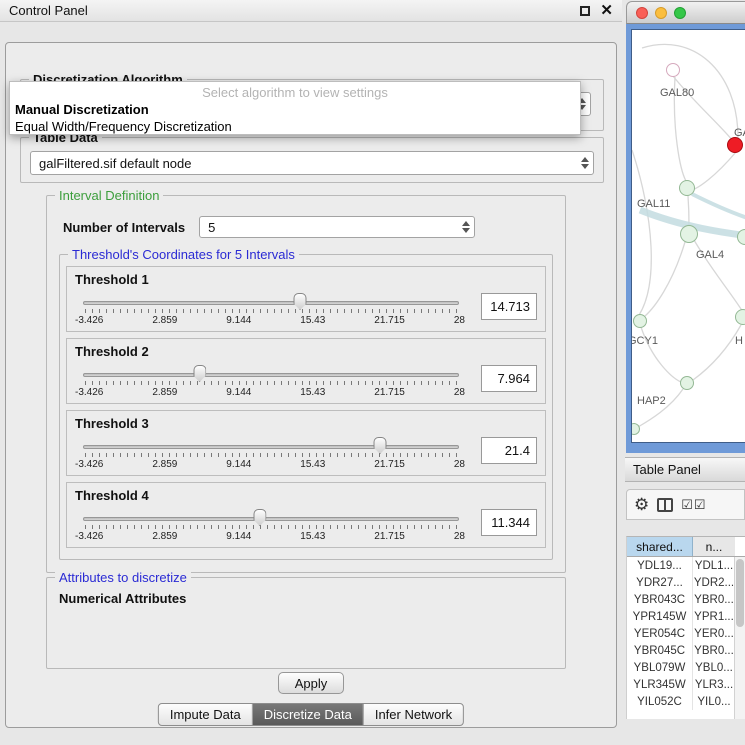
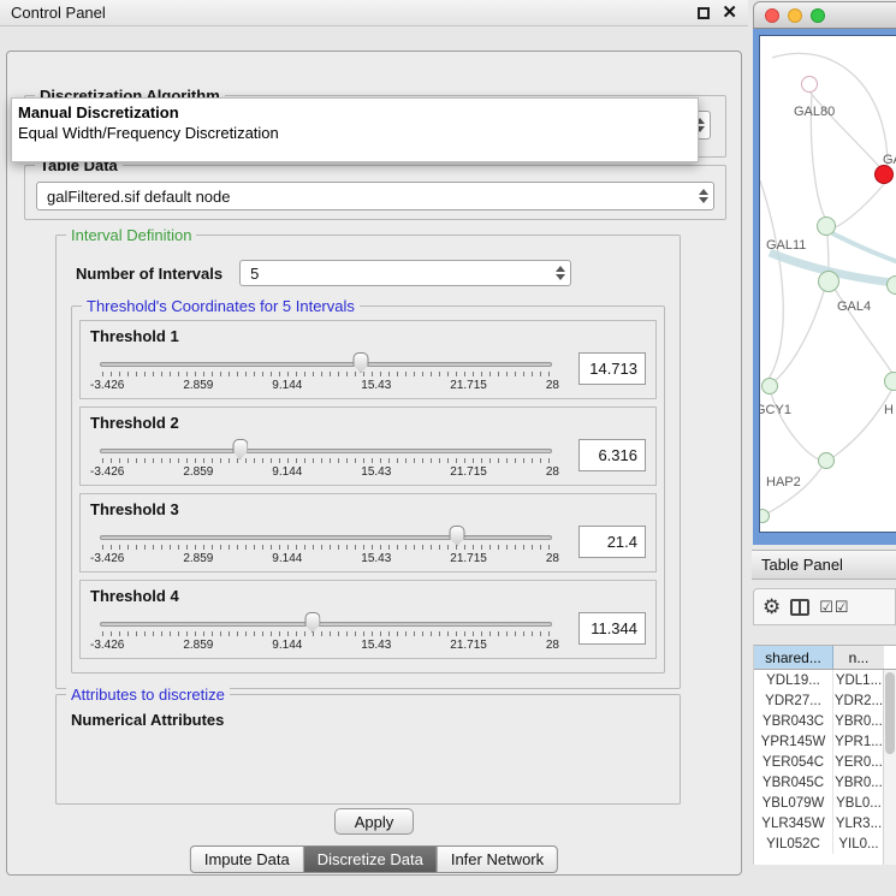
  Control Panel
  ✕
  Discretization Algorithm
- Select algorithm to view settings
  Manual Discretization
  Equal Width/Frequency Discretization
  Table Data
  galFiltered.sif default node
  Interval Definition
  Number of Intervals
  5
  Threshold's Coordinates for 5 Intervals
  Threshold 1
  -3.426
  2.859
  9.144
  15.43
  21.715
  28
  14.713
  Threshold 2
  -3.426
  2.859
  9.144
  15.43
  21.715
  28
- 7.964
+ 6.316
  Threshold 3
  -3.426
  2.859
  9.144
  15.43
  21.715
  28
  21.4
  Threshold 4
  -3.426
  2.859
  9.144
  15.43
  21.715
  28
  11.344
  Attributes to discretize
  Numerical Attributes
  Apply
  Impute Data
  Discretize Data
  Infer Network
  GAL80
  GAL11
  GAL4
  GCY1
  H
  HAP2
  Table Panel
  ⚙
  ☑☑
  shared...
  n...
  YDL19...
  YDL1...
  YDR27...
  YDR2...
  YBR043C
  YBR0...
  YPR145W
  YPR1...
  YER054C
  YER0...
  YBR045C
  YBR0...
  YBL079W
  YBL0...
  YLR345W
  YLR3...
  YIL052C
  YIL0...
